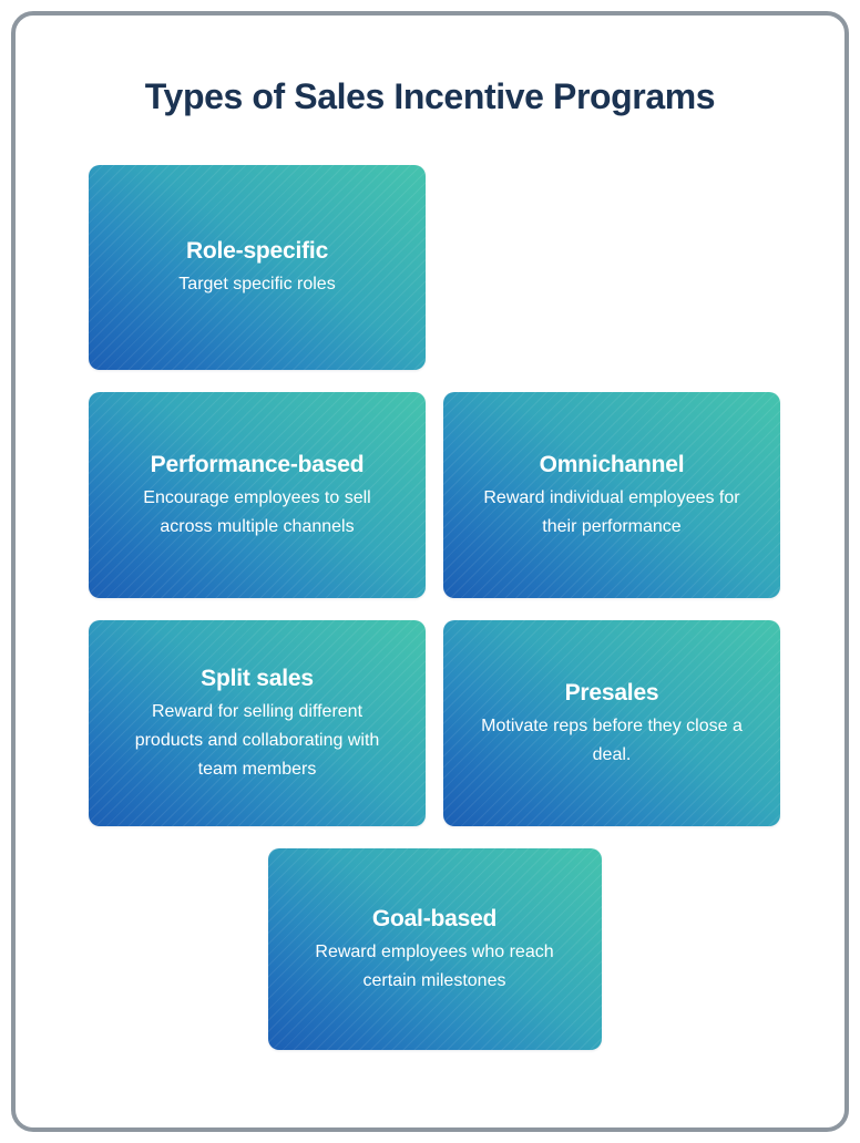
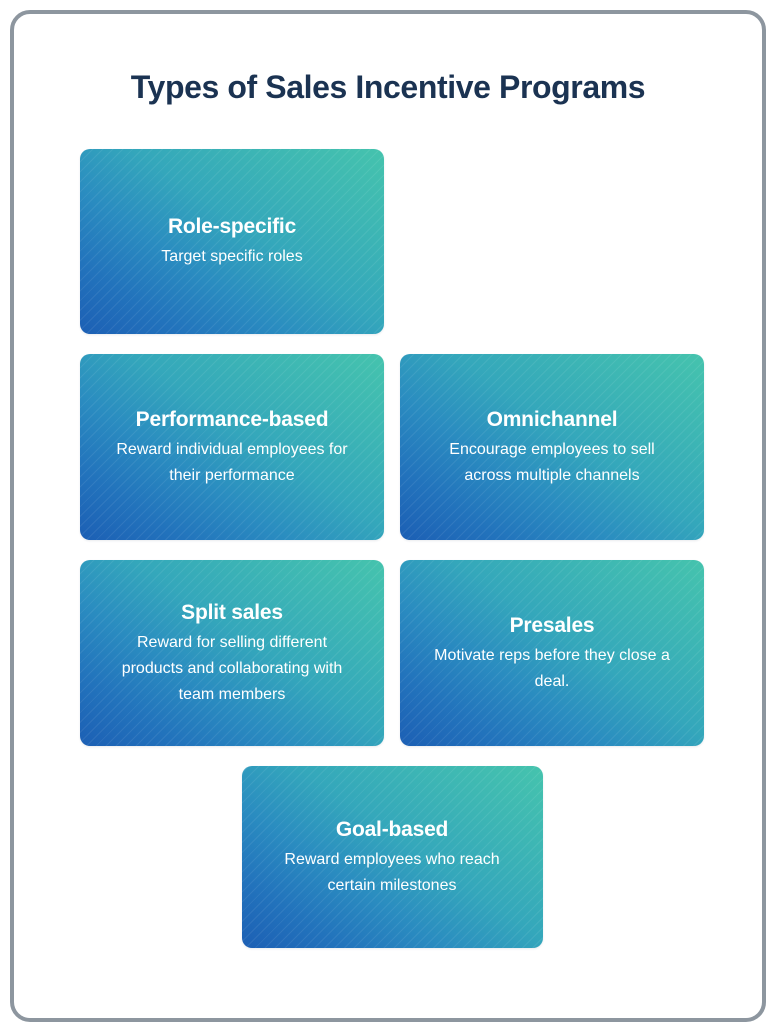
  Types of Sales Incentive Programs
  Role-specific
  Target specific roles
  Performance-based
- Encourage employees to sell across multiple channels
+ Reward individual employees for their performance
  Omnichannel
- Reward individual employees for their performance
+ Encourage employees to sell across multiple channels
  Split sales
  Reward for selling different products and collaborating with team members
  Presales
  Motivate reps before they close a deal.
  Goal-based
  Reward employees who reach certain milestones
